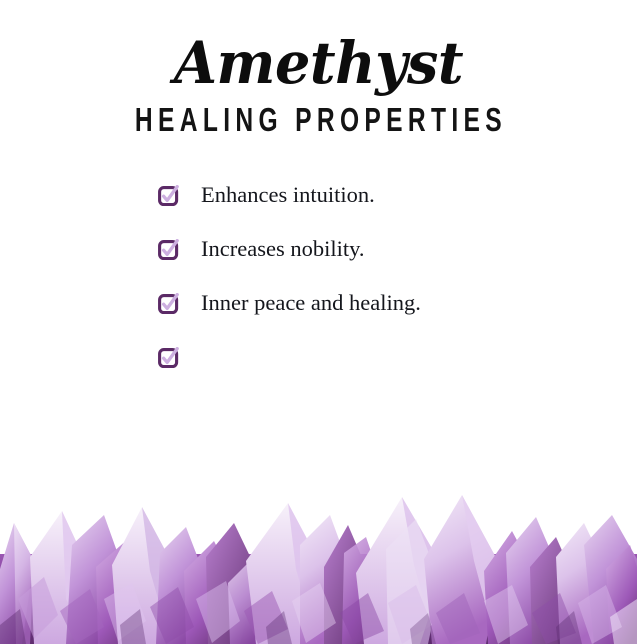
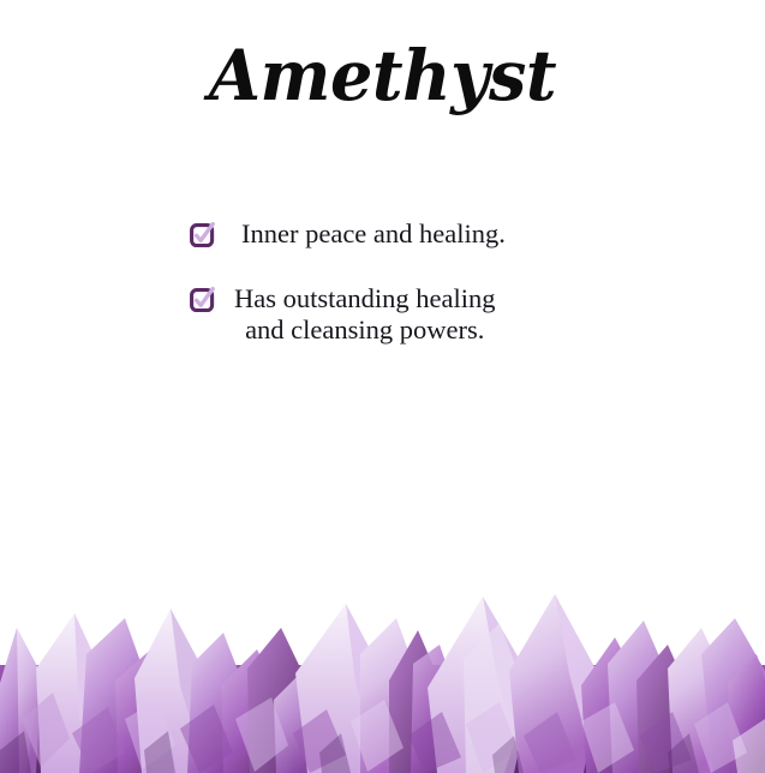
  Amethyst
- HEALING PROPERTIES
- Enhances intuition.
- Increases nobility.
  Inner peace and healing.
+ Has outstanding healing
+ and cleansing powers.
